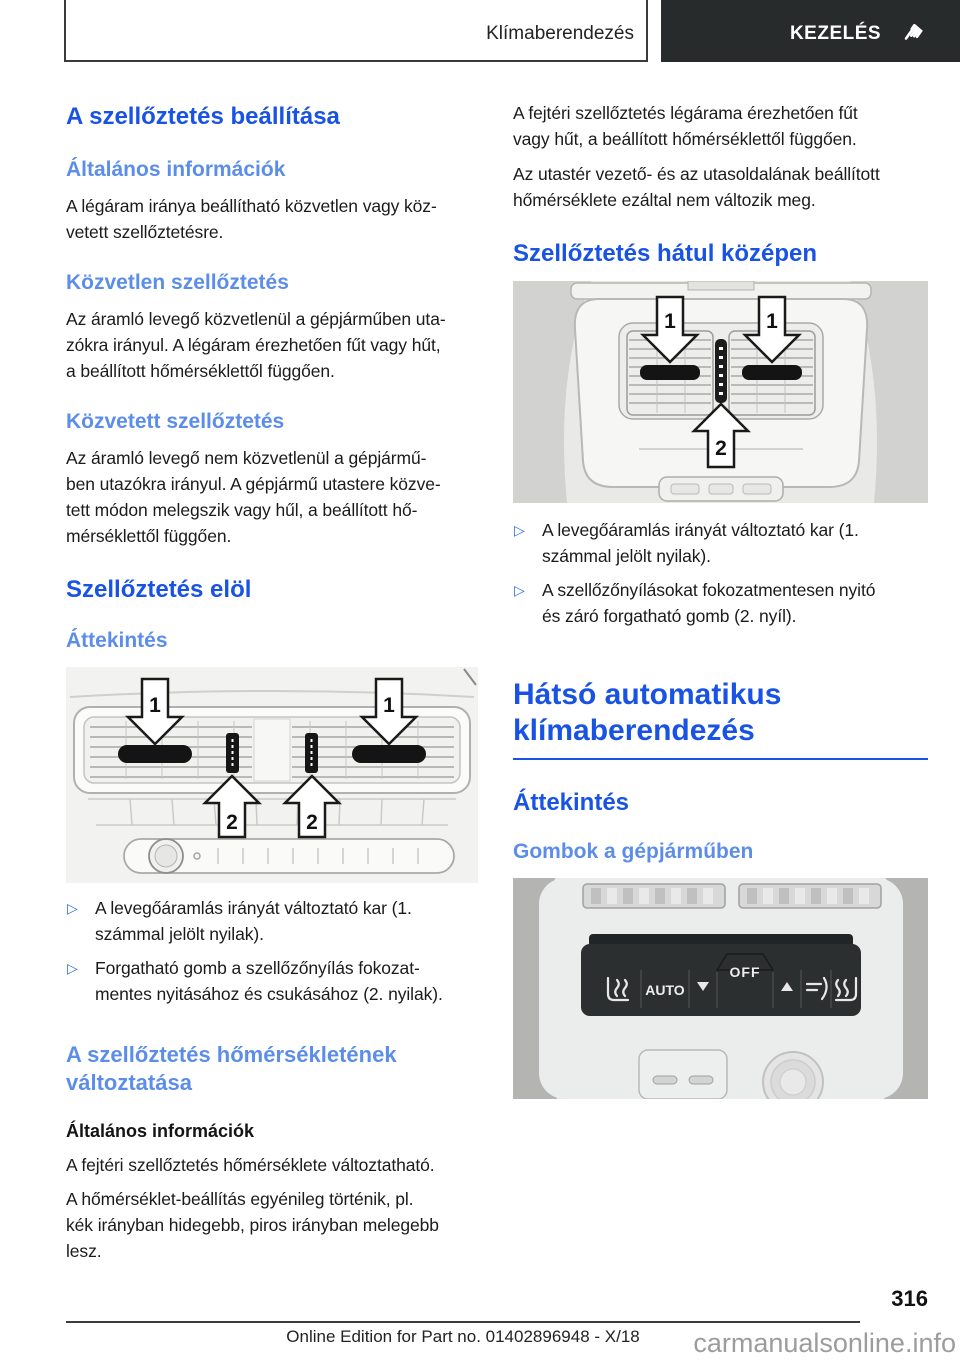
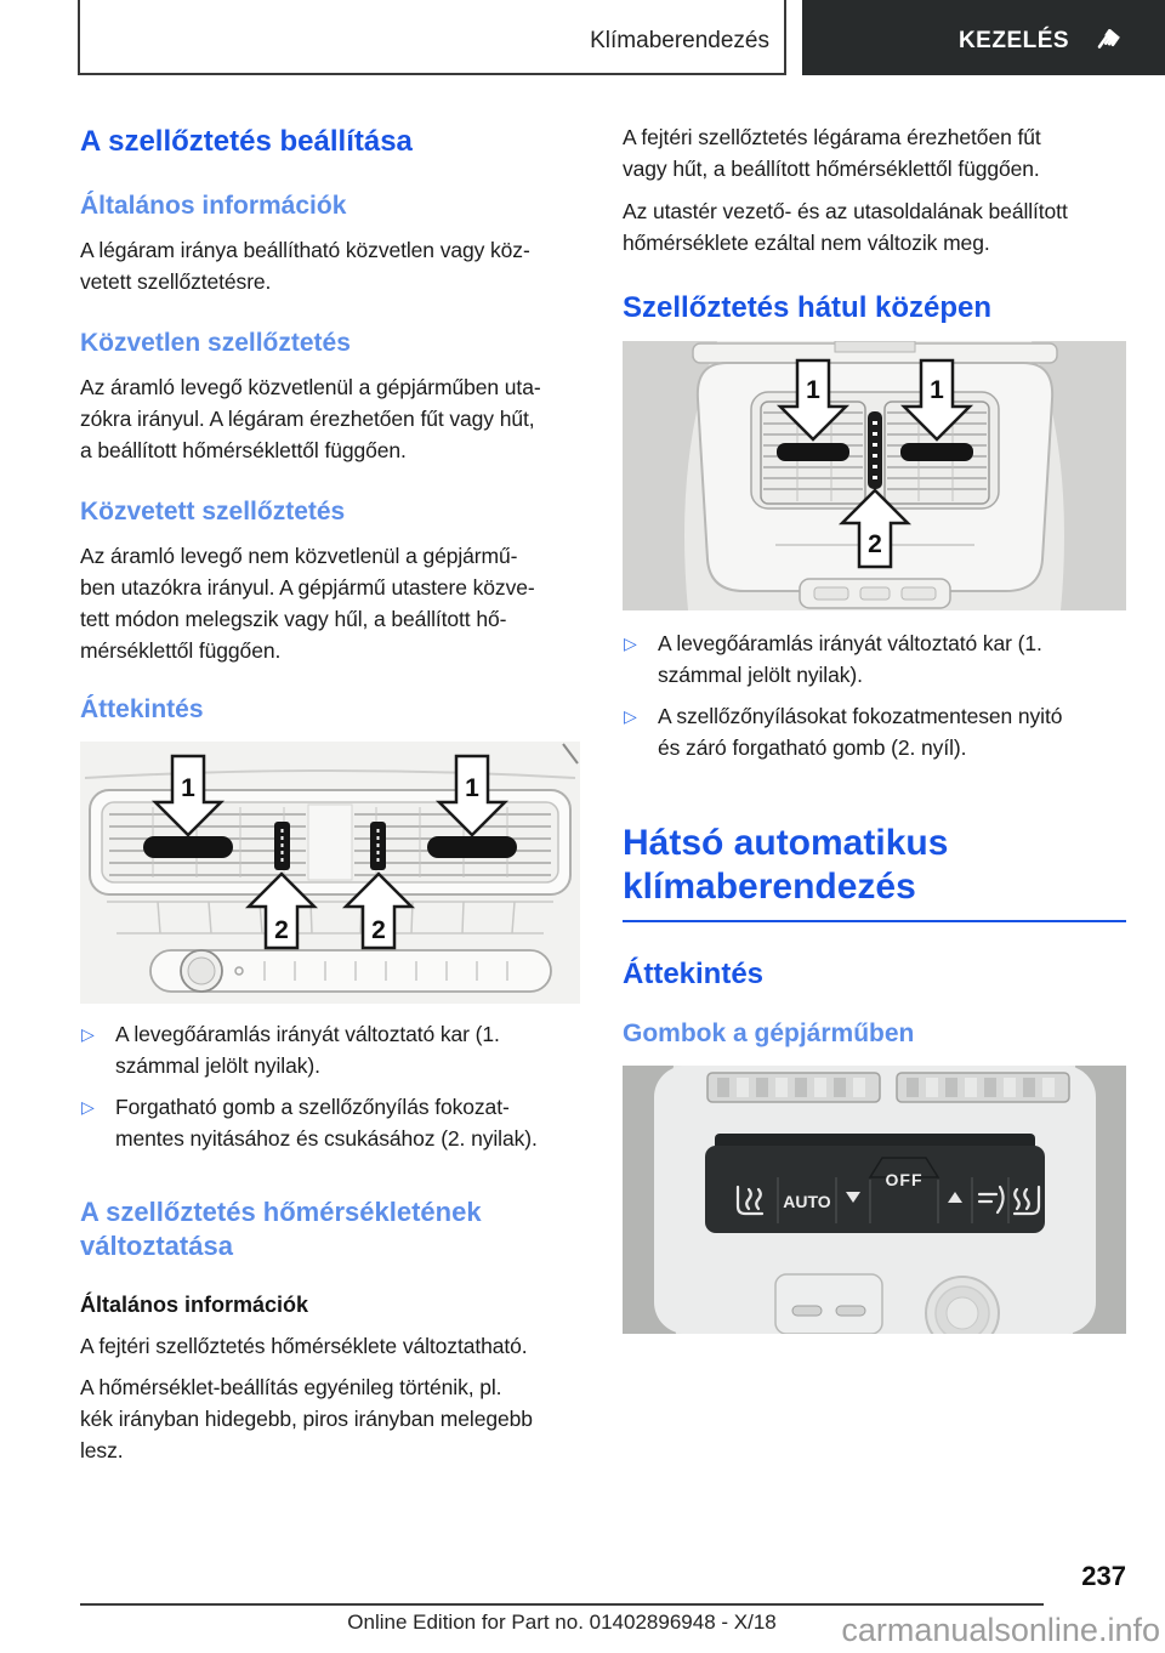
  Klímaberendezés
  KEZELÉS
  A szellőztetés beállítása
  Általános információk
  A légáram iránya beállítható közvetlen vagy köz-
  vetett szellőztetésre.
  Közvetlen szellőztetés
  Az áramló levegő közvetlenül a gépjárműben uta-
  zókra irányul. A légáram érezhetően fűt vagy hűt,
  a beállított hőmérséklettől függően.
  Közvetett szellőztetés
  Az áramló levegő nem közvetlenül a gépjármű-
  ben utazókra irányul. A gépjármű utastere közve-
  tett módon melegszik vagy hűl, a beállított hő-
  mérséklettől függően.
- Szellőztetés elöl
  Áttekintés
  1
  1
  2
  2
  ▷
  A levegőáramlás irányát változtató kar (1.
  számmal jelölt nyilak).
  ▷
  Forgatható gomb a szellőzőnyílás fokozat-
  mentes nyitásához és csukásához (2. nyilak).
  A szellőztetés hőmérsékletének
  változtatása
  Általános információk
  A fejtéri szellőztetés hőmérséklete változtatható.
  A hőmérséklet-beállítás egyénileg történik, pl.
  kék irányban hidegebb, piros irányban melegebb
  lesz.
  A fejtéri szellőztetés légárama érezhetően fűt
  vagy hűt, a beállított hőmérséklettől függően.
  Az utastér vezető- és az utasoldalának beállított
  hőmérséklete ezáltal nem változik meg.
  Szellőztetés hátul középen
  1
  1
  2
  ▷
  A levegőáramlás irányát változtató kar (1.
  számmal jelölt nyilak).
  ▷
  A szellőzőnyílásokat fokozatmentesen nyitó
  és záró forgatható gomb (2. nyíl).
  Hátsó automatikus
  klímaberendezés
  Áttekintés
  Gombok a gépjárműben
  AUTO
  OFF
- 316
+ 237
  Online Edition for Part no. 01402896948 - X/18
  carmanualsonline.info
